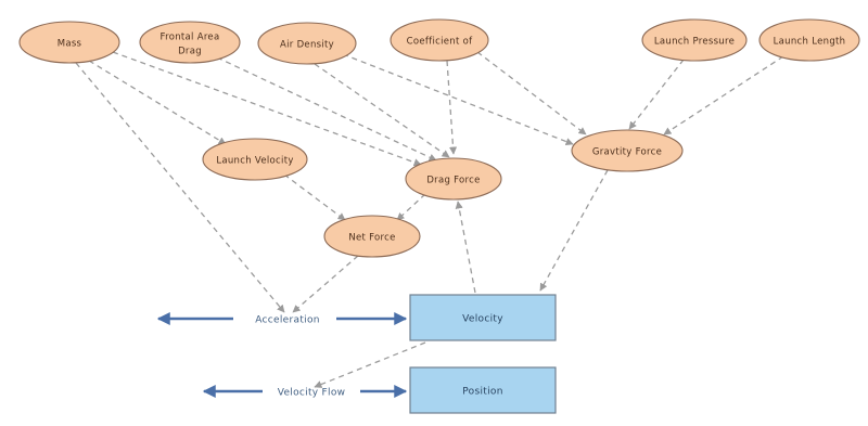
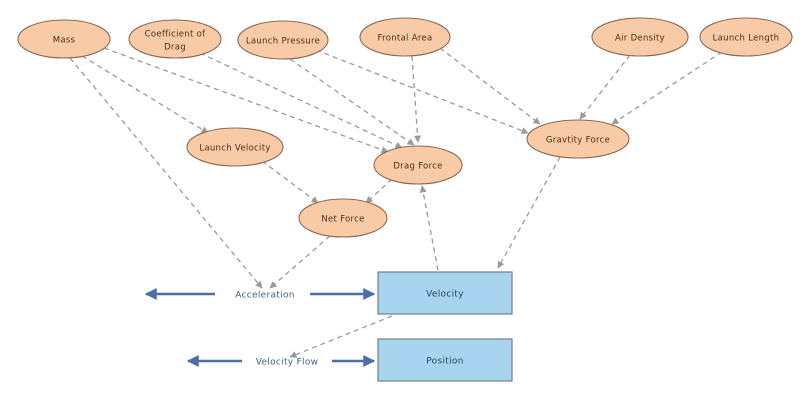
  Acceleration
  Velocity Flow
  Velocity
  Position
  Mass
- Frontal Area
+ Coefficient of
  Drag
- Air Density
+ Launch Pressure
- Coefficient of
+ Frontal Area
- Launch Pressure
+ Air Density
  Launch Length
  Launch Velocity
  Drag Force
  Gravtity Force
  Net Force
